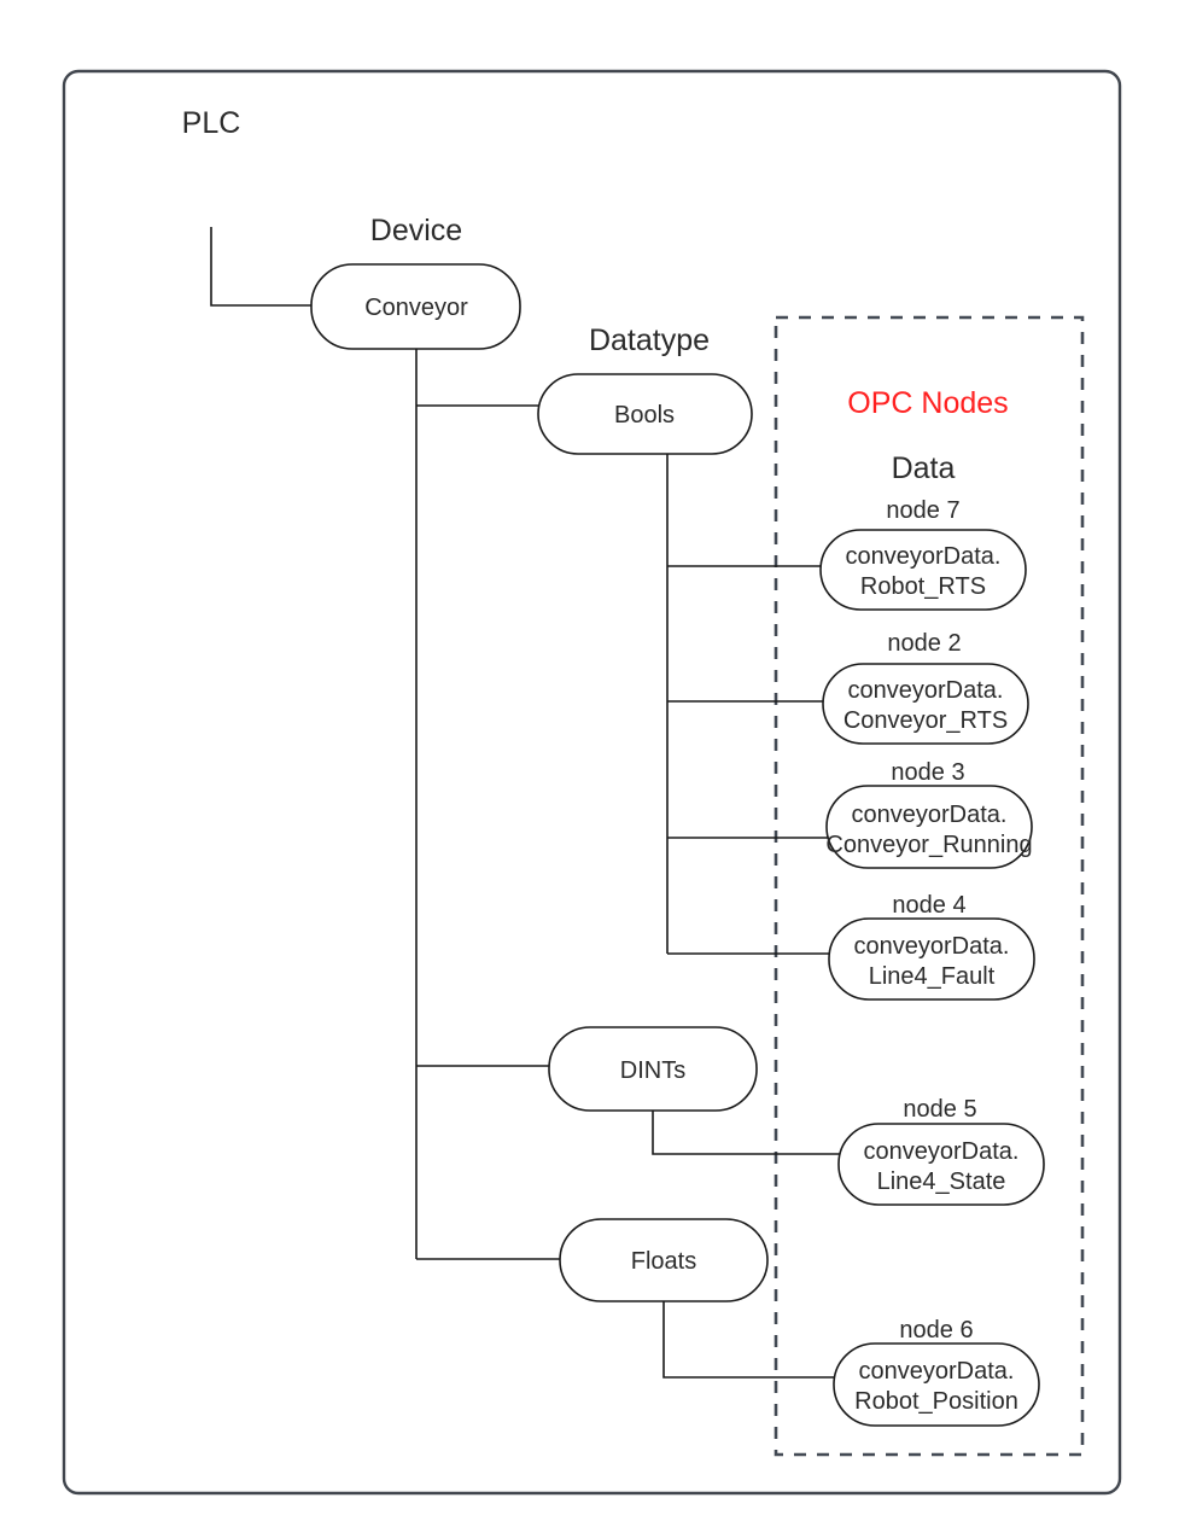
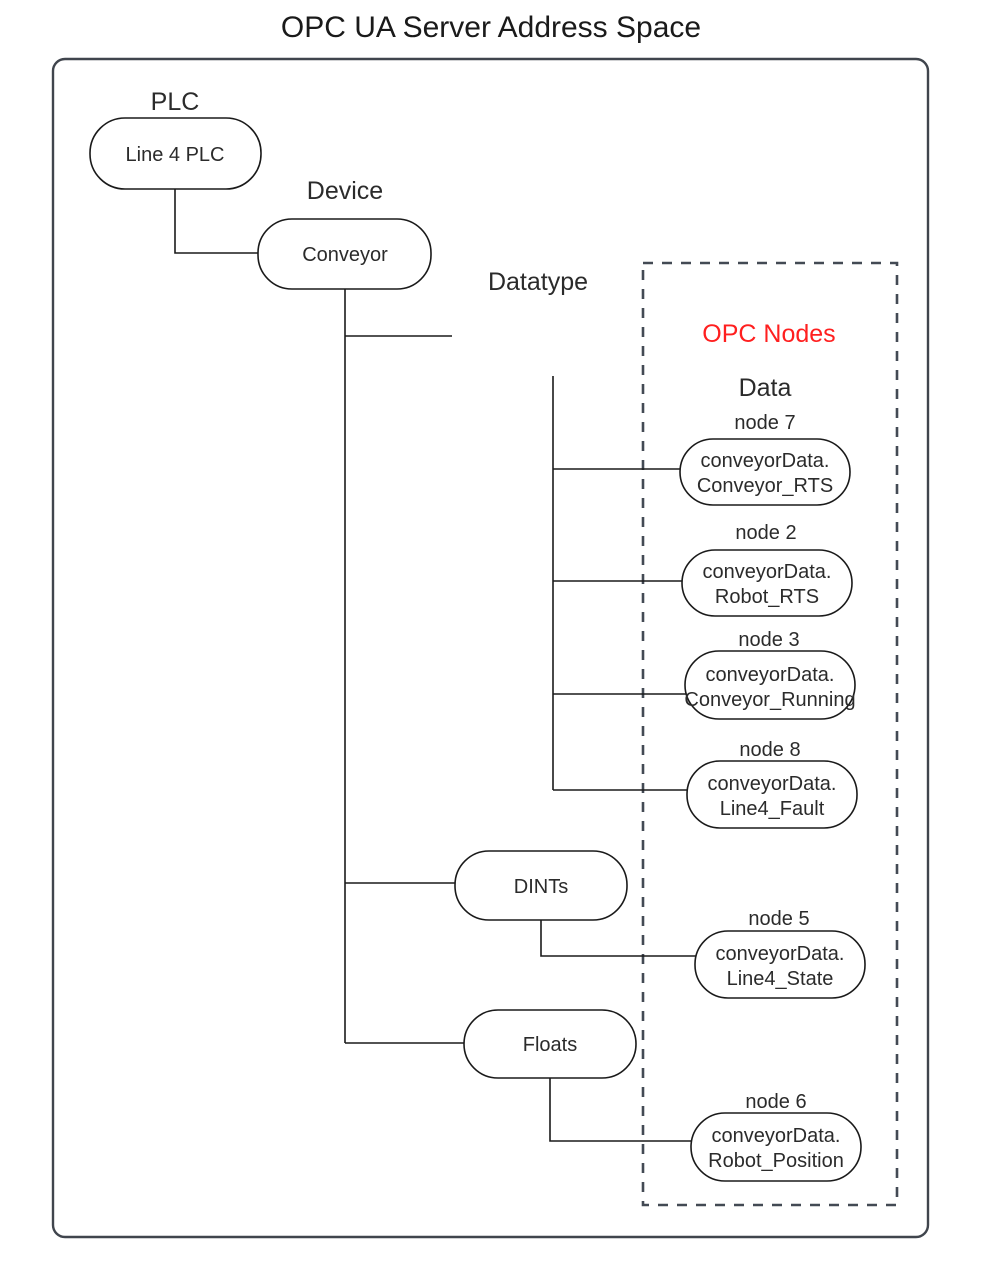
+ OPC UA Server Address Space
  PLC
  Device
  Datatype
  OPC Nodes
  Data
+ Line 4 PLC
  Conveyor
- Bools
  DINTs
  Floats
  node 7
  conveyorData.
- Robot_RTS
+ Conveyor_RTS
  node 2
  conveyorData.
- Conveyor_RTS
+ Robot_RTS
  node 3
  conveyorData.
  Conveyor_Running
- node 4
+ node 8
  conveyorData.
  Line4_Fault
  node 5
  conveyorData.
  Line4_State
  node 6
  conveyorData.
  Robot_Position
